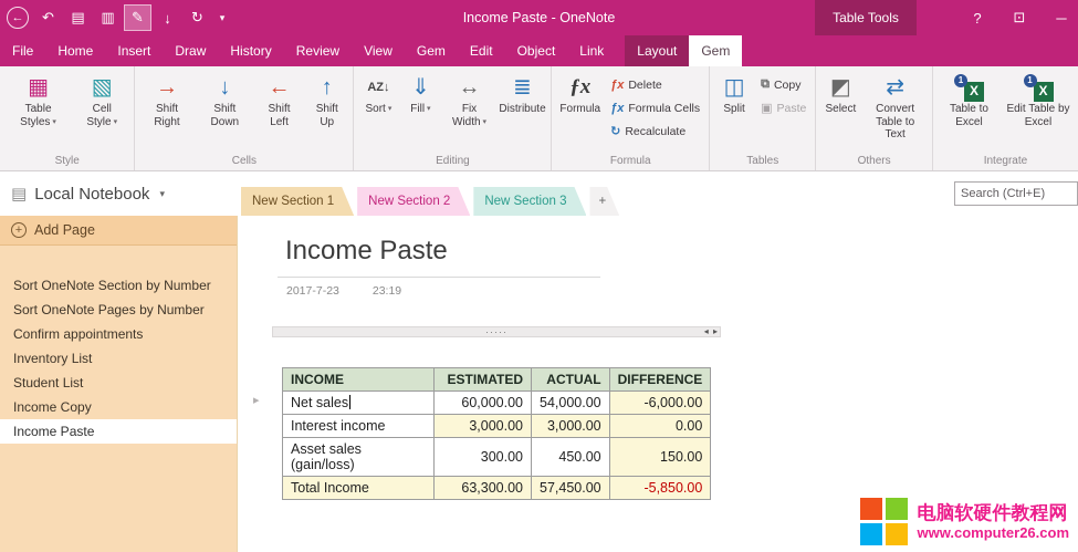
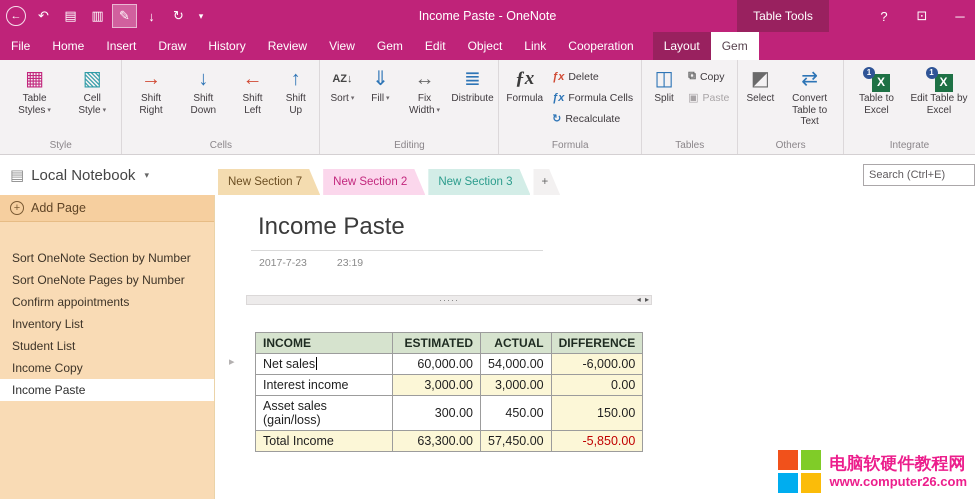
  Income Paste - OneNote
  ←
  ↶
  ▤
  ▥
  ✎
  ↓
  ↻
  ▾
  Table Tools
  ?
  ⊡
  ─
  File
  Home
  Insert
  Draw
  History
  Review
  View
  Gem
  Edit
  Object
  Link
+ Cooperation
  Layout
  Gem
  ▦
  Table Styles
  ▧
  Cell Style
  Style
  →
  Shift Right
  ↓
  Shift Down
  ←
  Shift Left
  ↑
  Shift Up
  Cells
  AZ↓
  Sort
  ⇓
  Fill
  ↔
  Fix Width
  ≣
  Distribute
  Editing
  ƒx
  Formula
  ƒx
  Delete
  ƒx
  Formula Cells
  ↻
  Recalculate
  Formula
  ◫
  Split
  ⧉
  Copy
  ▣
  Paste
  Tables
  ◩
  Select
  ⇄
  Convert Table to Text
  Others
  1
  X
  Table to Excel
  1
  X
  Edit Table by Excel
  Integrate
  ▤
  Local Notebook
  ▾
- New Section 1
+ New Section 7
  New Section 2
  New Section 3
  +
  Search (Ctrl+E)
  +
  Add Page
  Sort OneNote Section by Number
  Sort OneNote Pages by Number
  Confirm appointments
  Inventory List
  Student List
  Income Copy
  Income Paste
  Income Paste
  2017-7-23
  23:19
  ·····
  ◂ ▸
  ▸
  INCOME	ESTIMATED	ACTUAL	DIFFERENCE
  Net sales	60,000.00	54,000.00	-6,000.00
  Interest income	3,000.00	3,000.00	0.00
  Asset sales (gain/loss)	300.00	450.00	150.00
  Total Income	63,300.00	57,450.00	-5,850.00
  电脑软硬件教程网
  www.computer26.com
